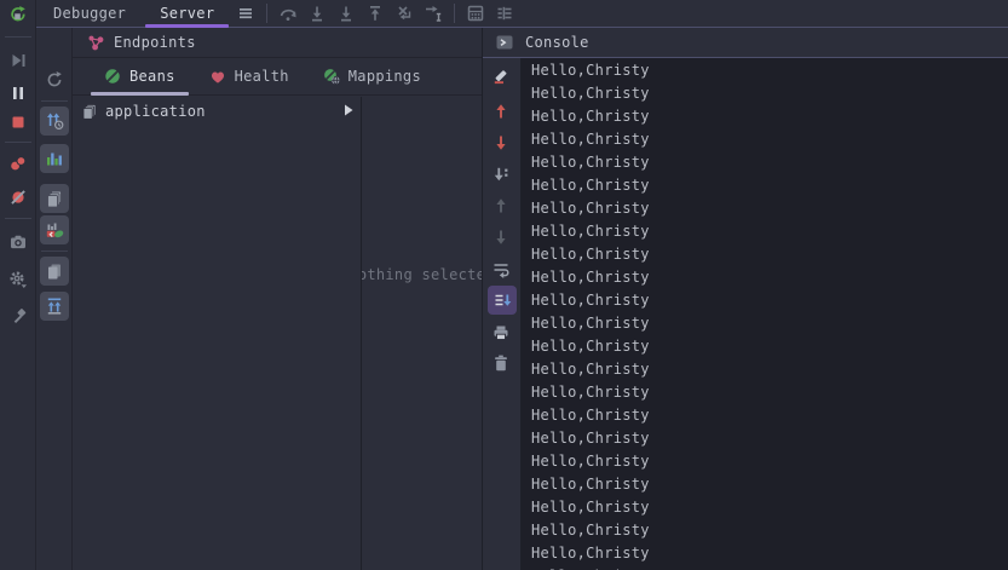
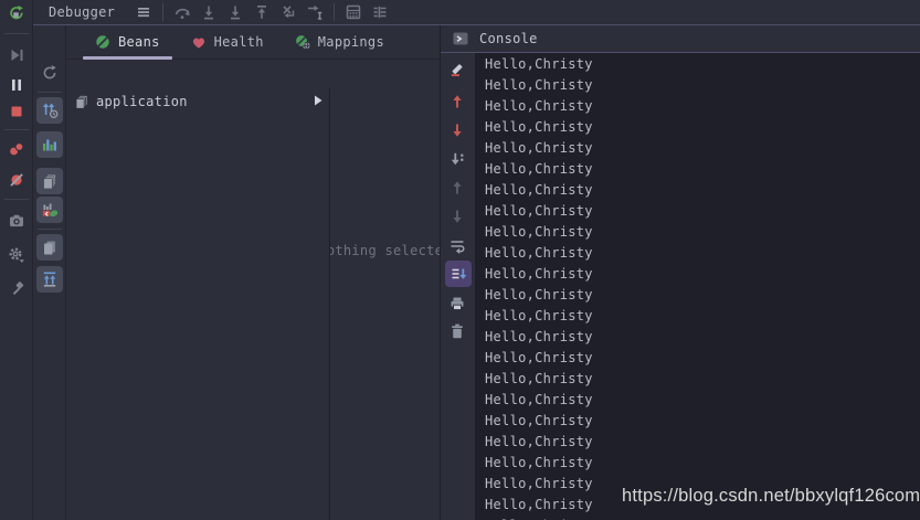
  Debugger
- Server
- Endpoints
  Beans
  Health
  Mappings
  application
  othing select
  Console
  Hello,Christy
  Hello,Christy
  Hello,Christy
  Hello,Christy
  Hello,Christy
  Hello,Christy
  Hello,Christy
  Hello,Christy
  Hello,Christy
  Hello,Christy
  Hello,Christy
  Hello,Christy
  Hello,Christy
  Hello,Christy
  Hello,Christy
  Hello,Christy
  Hello,Christy
  Hello,Christy
  Hello,Christy
  Hello,Christy
  Hello,Christy
  Hello,Christy
+ https://blog.csdn.net/bbxylqf126com
